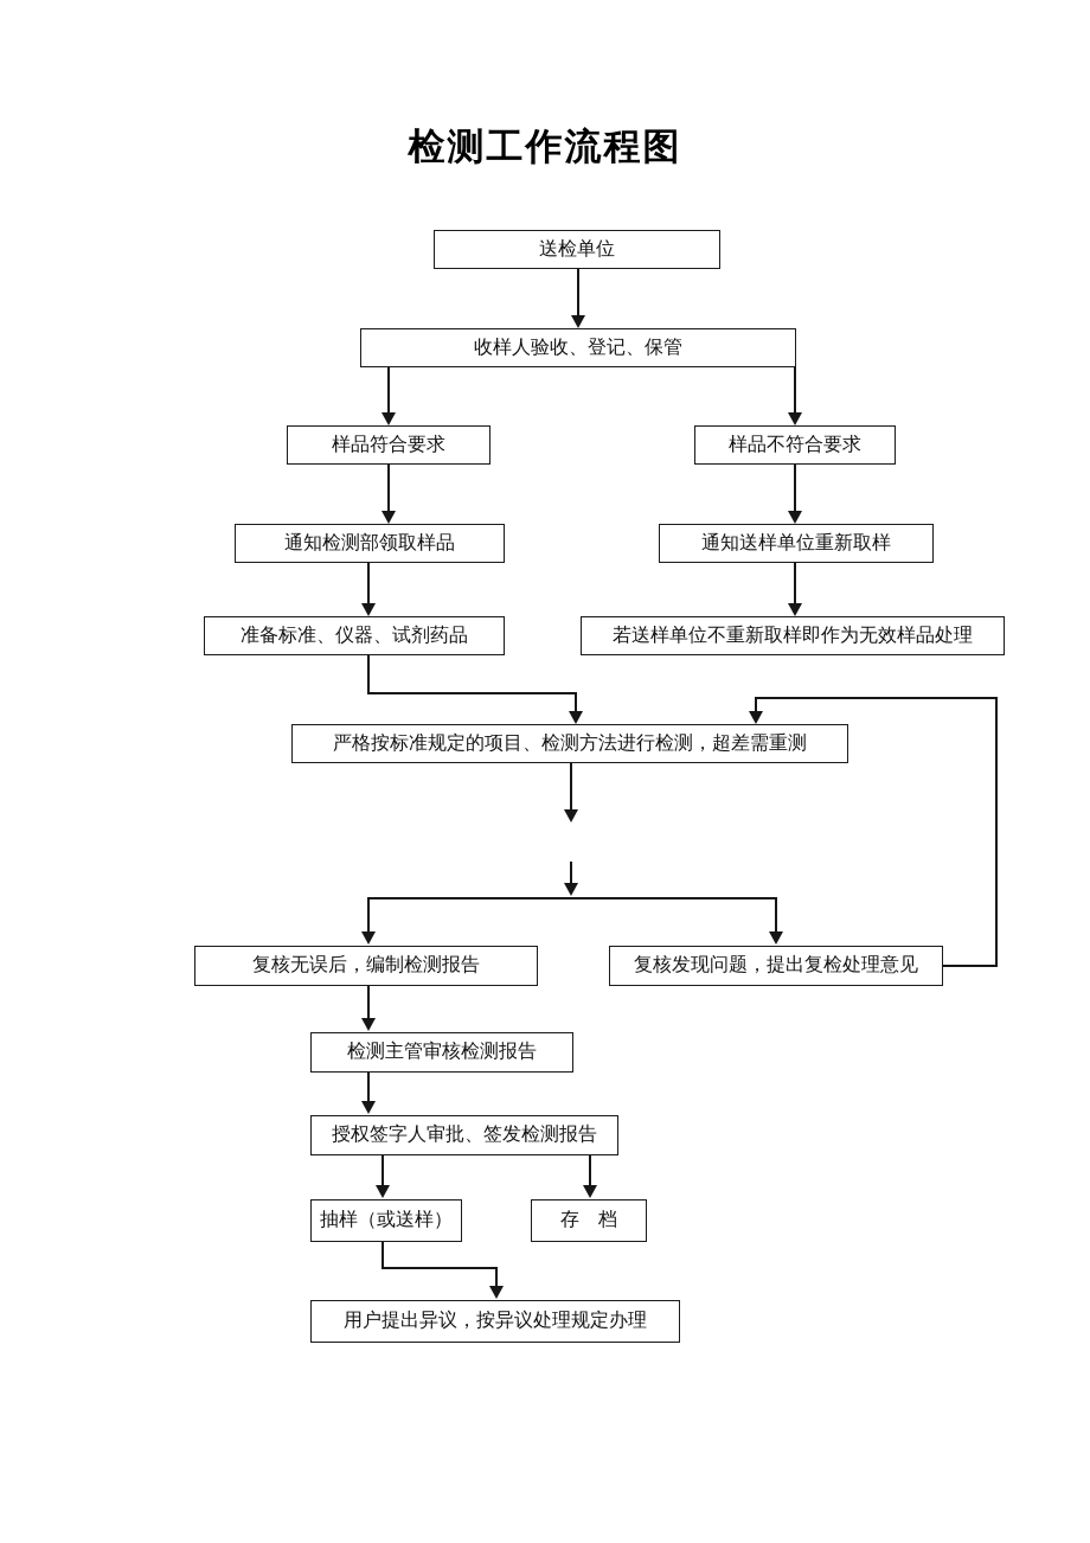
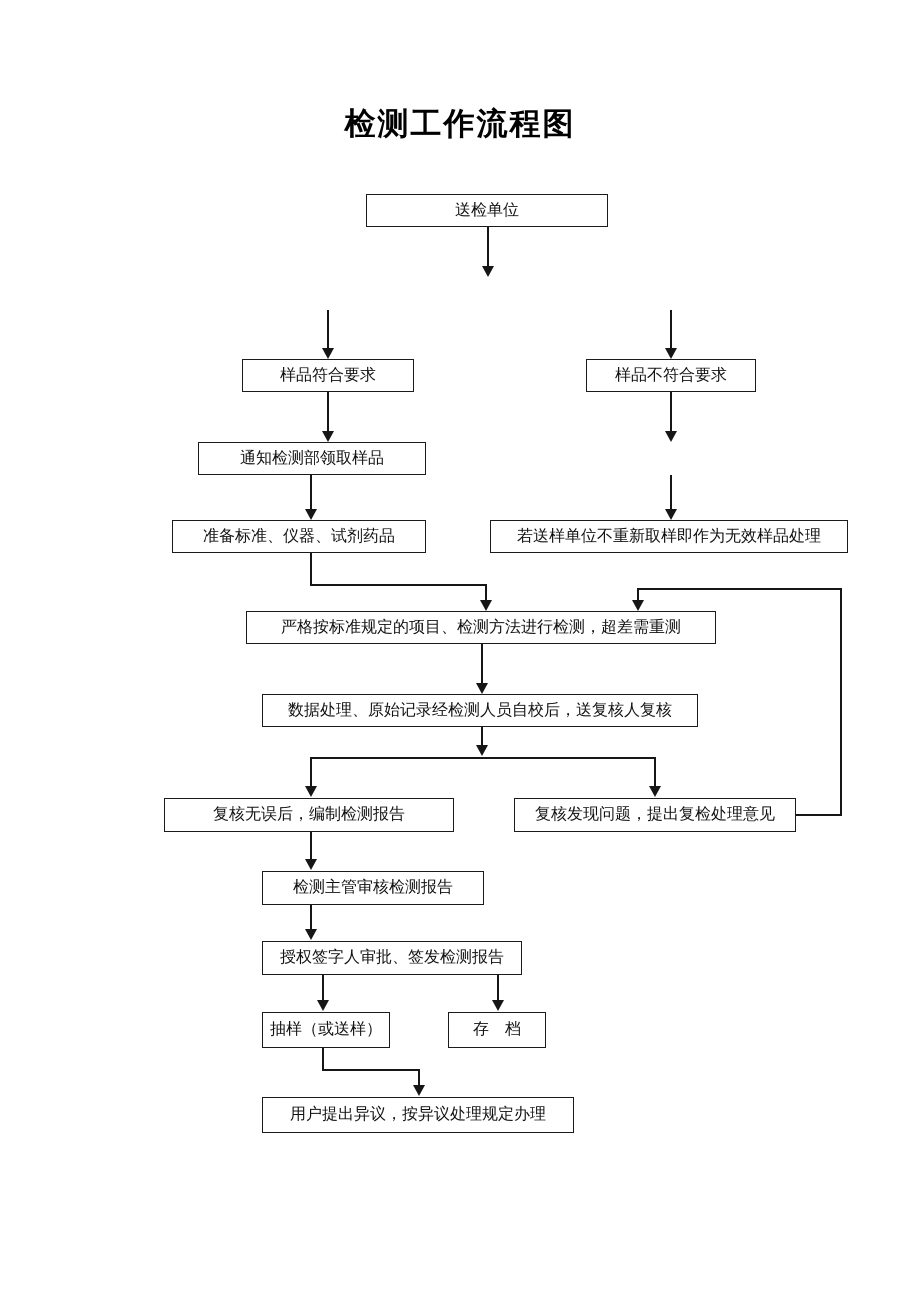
  检测工作流程图
  送检单位
- 收样人验收、登记、保管
  样品符合要求
  样品不符合要求
  通知检测部领取样品
- 通知送样单位重新取样
  准备标准、仪器、试剂药品
  若送样单位不重新取样即作为无效样品处理
  严格按标准规定的项目、检测方法进行检测，超差需重测
+ 数据处理、原始记录经检测人员自校后，送复核人复核
  复核无误后，编制检测报告
  复核发现问题，提出复检处理意见
  检测主管审核检测报告
  授权签字人审批、签发检测报告
  抽样（或送样）
  存 档
  用户提出异议，按异议处理规定办理
